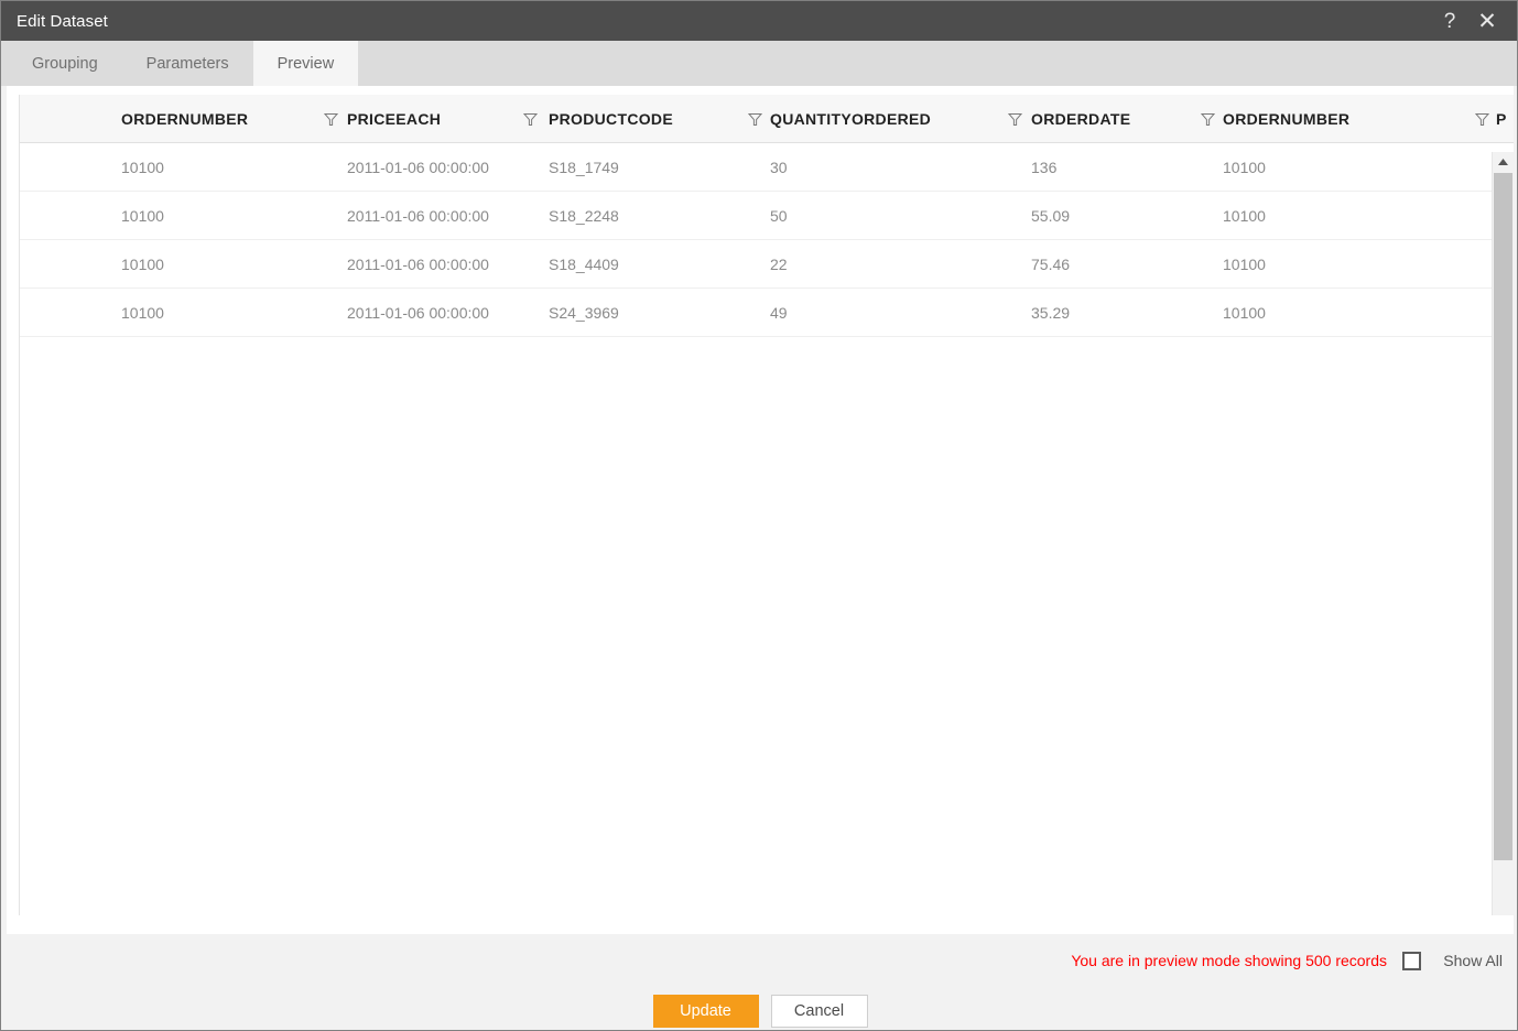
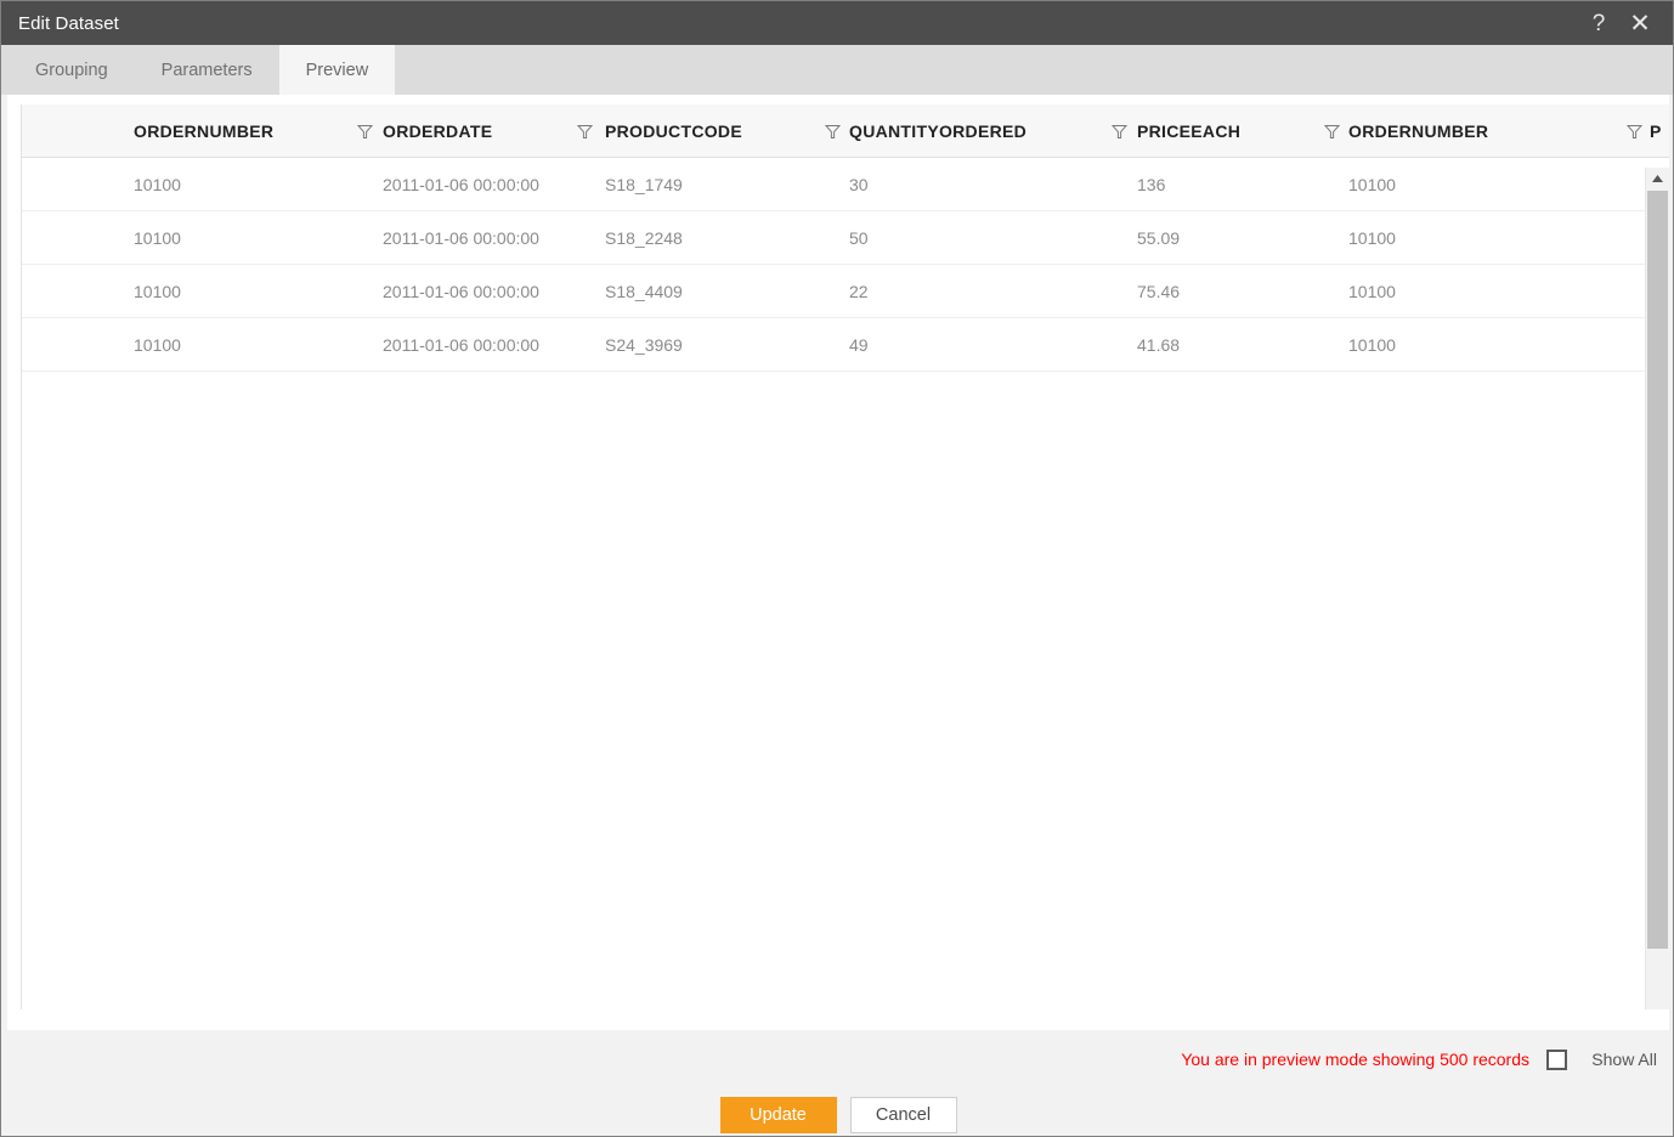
  Edit Dataset
  ?
  ✕
  Grouping
  Parameters
  Preview
  ORDERNUMBER
- PRICEEACH
+ ORDERDATE
  PRODUCTCODE
  QUANTITYORDERED
- ORDERDATE
+ PRICEEACH
  ORDERNUMBER
  P
  10100
  2011-01-06 00:00:00
  S18_1749
  30
  136
  10100
  10100
  2011-01-06 00:00:00
  S18_2248
  50
  55.09
  10100
  10100
  2011-01-06 00:00:00
  S18_4409
  22
  75.46
  10100
  10100
  2011-01-06 00:00:00
  S24_3969
  49
- 35.29
+ 41.68
  10100
  You are in preview mode showing 500 records
  Show All
  Update
  Cancel
